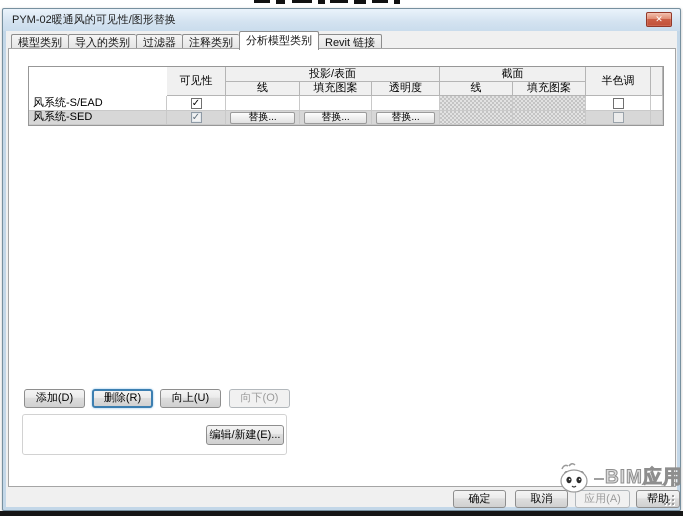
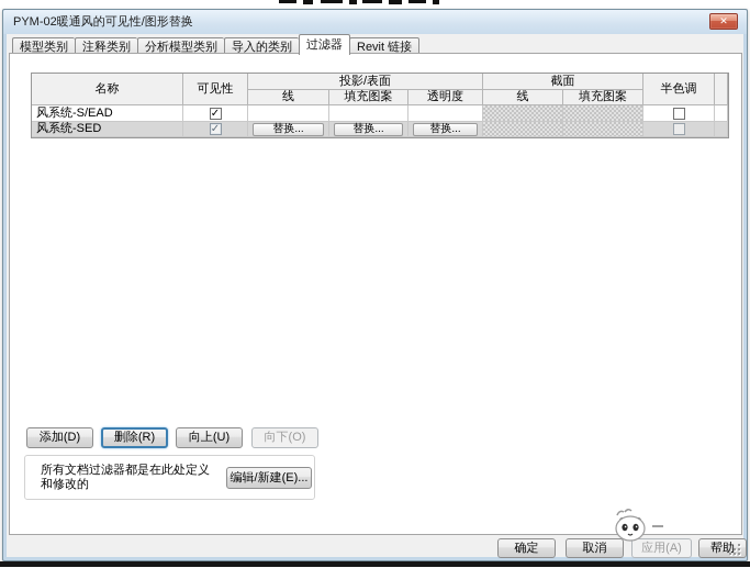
  PYM-02暖通风的可见性/图形替换
  ✕
  模型类别
- 导入的类别
+ 注释类别
- 过滤器
+ 分析模型类别
- 注释类别
+ 导入的类别
- 分析模型类别
+ 过滤器
  Revit 链接
+ 名称
  可见性
  投影/表面
  截面
  半色调
  线
  填充图案
  透明度
  线
  填充图案
  风系统-S/EAD
  ✓
  ✓
  风系统-SED
  ✓
  替换...
  替换...
  替换...
  ✓
  添加(D)
  删除(R)
  向上(U)
  向下(O)
+ 所有文档过滤器都是在此处定义和修改的
  编辑/新建(E)...
  确定
  取消
  应用(A)
  帮助
- BIM应用
